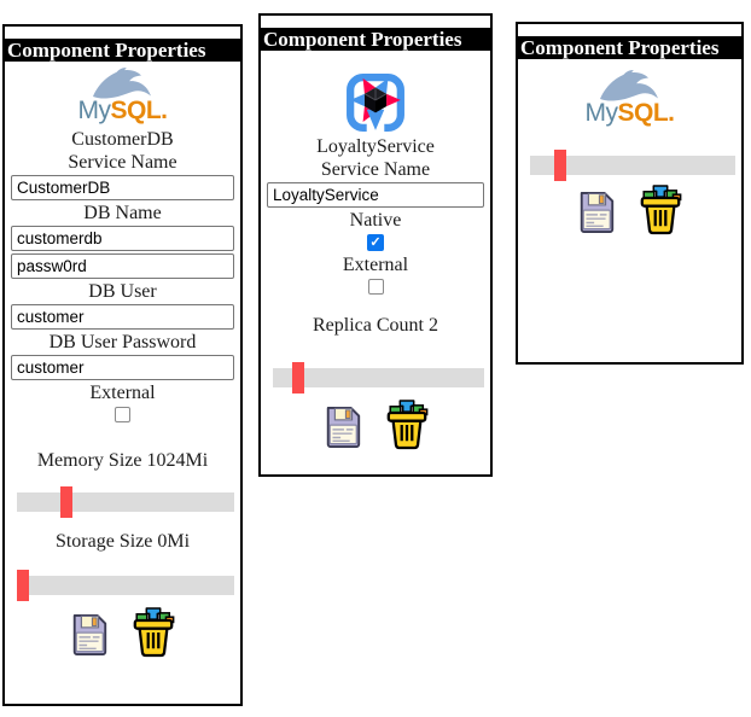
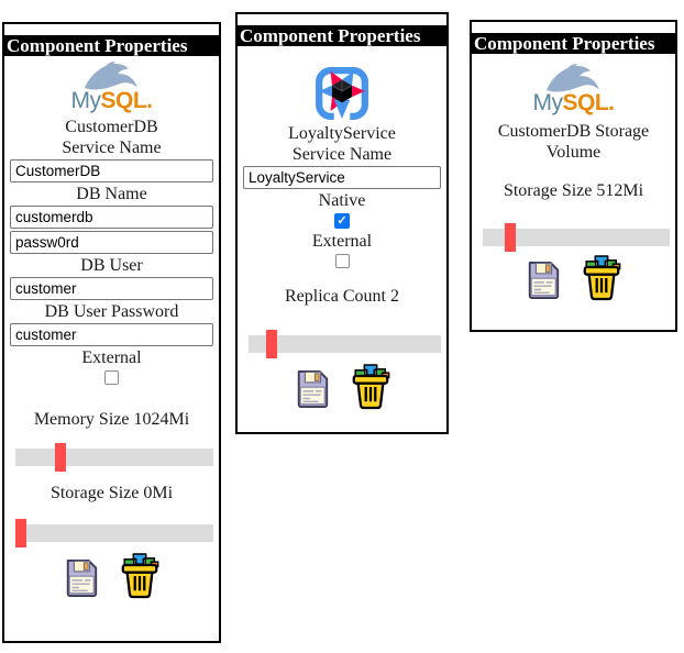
  Component Properties
  MySQL.
  CustomerDB
  Service Name
  CustomerDB
  DB Name
  customerdb
  passw0rd
  DB User
  customer
  DB User Password
  customer
  External
  Memory Size 1024Mi
  Storage Size 0Mi
  Component Properties
  LoyaltyService
  Service Name
  LoyaltyService
  Native
  External
  Replica Count 2
  Component Properties
  MySQL.
+ CustomerDB Storage Volume
+ Storage Size 512Mi
